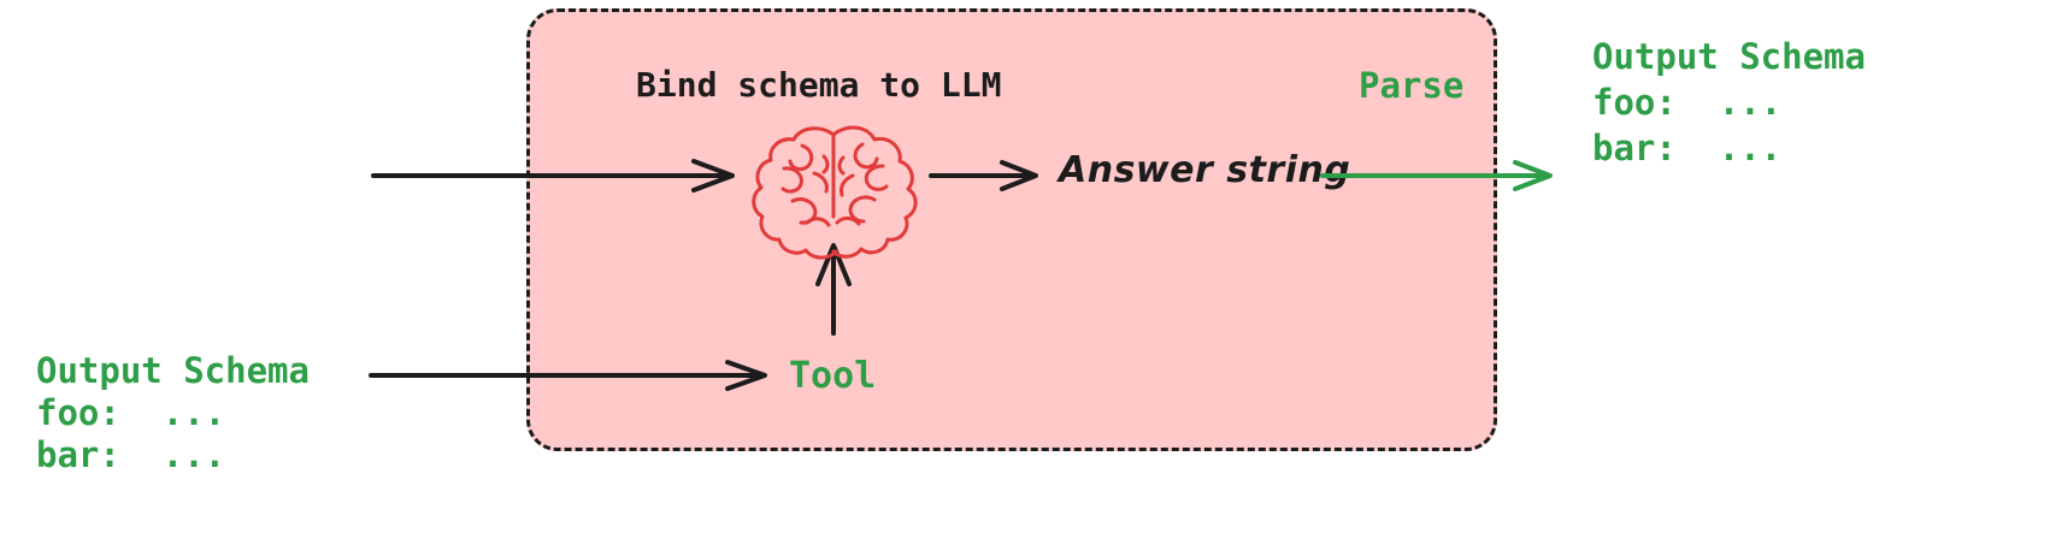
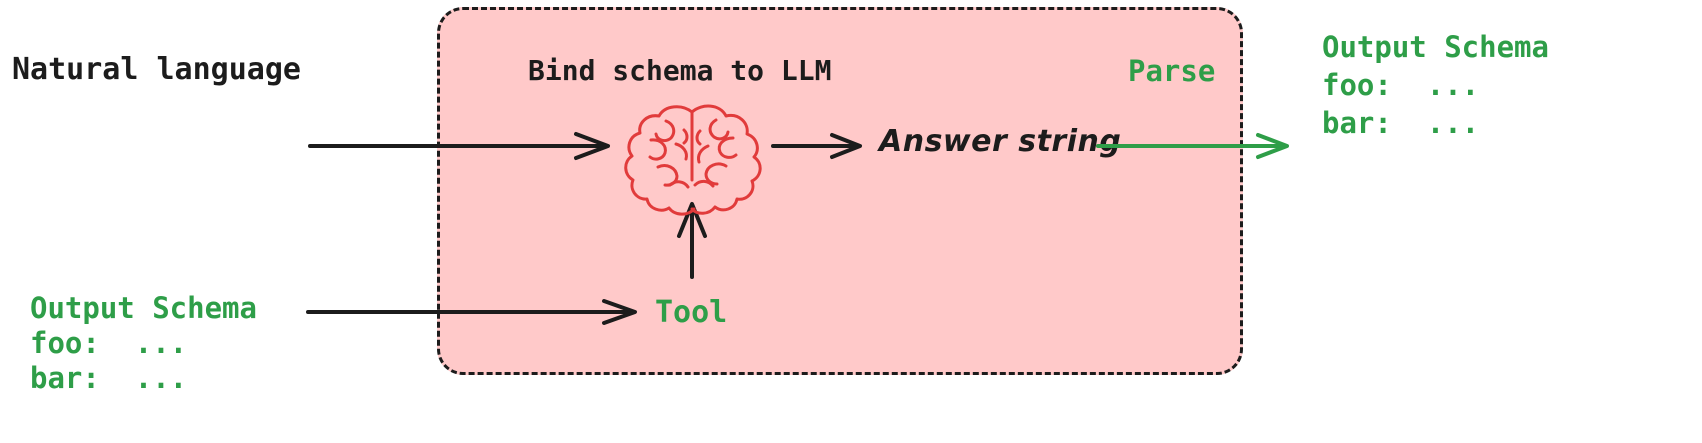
+ Natural language
  Output Schema
  foo: ...
  bar: ...
  Bind schema to LLM
  Parse
  Answer string
  Tool
  Output Schema
  foo: ...
  bar: ...
